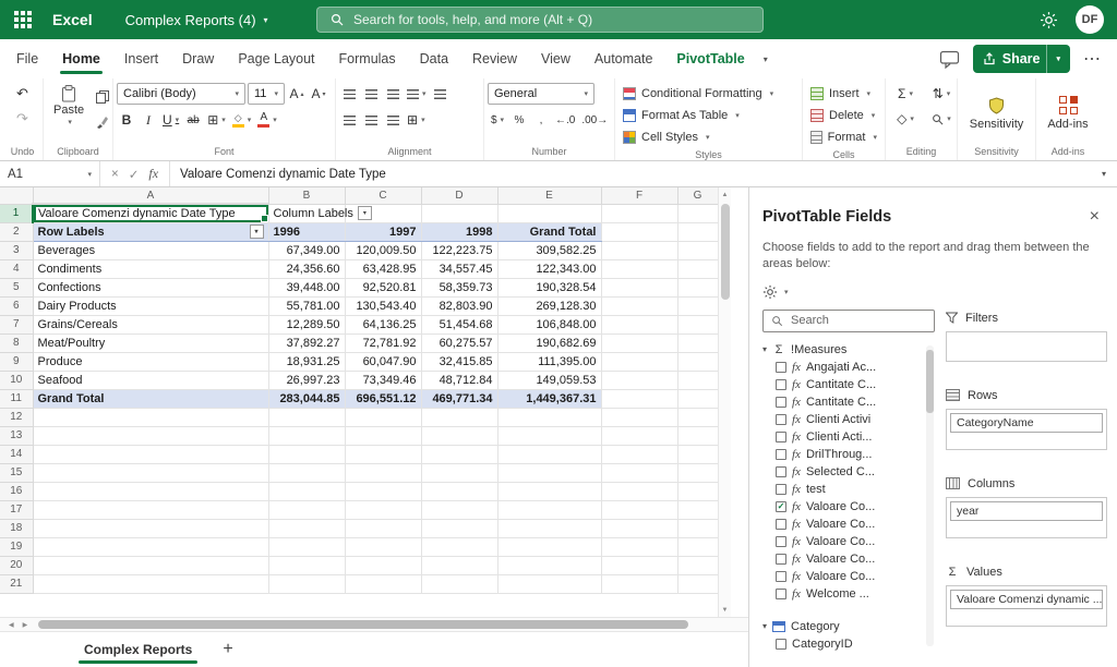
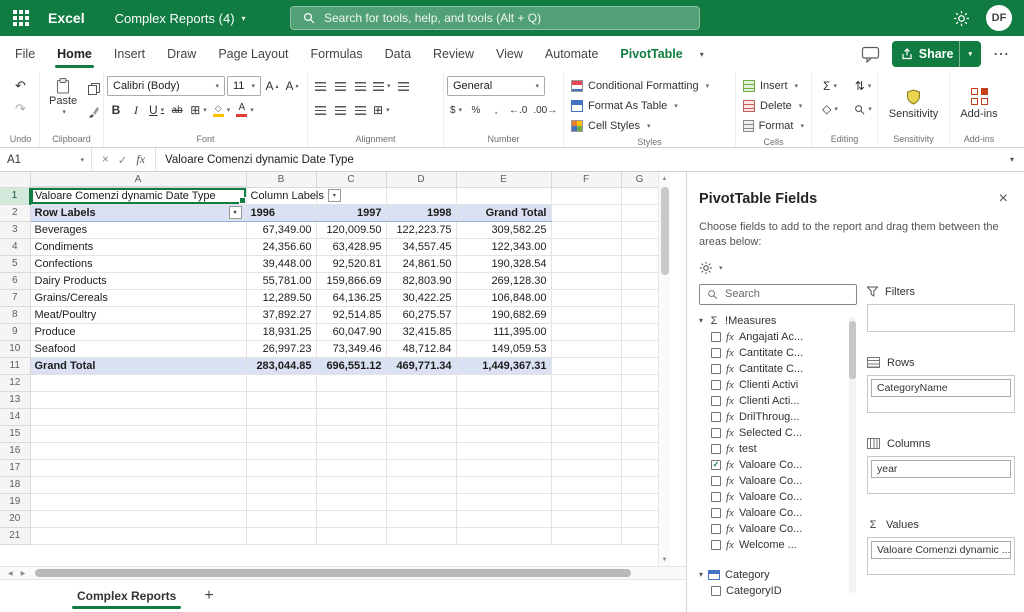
  Excel
  Complex Reports (4)
  ▾
- Search for tools, help, and more (Alt + Q)
+ Search for tools, help, and tools (Alt + Q)
  DF
  File
  Home
  Insert
  Draw
  Page Layout
  Formulas
  Data
  Review
  View
  Automate
  PivotTable
  ▾
  Share
  ⋯
  ↶
  ↷
  Undo
  Paste
  Clipboard
  Calibri (Body)
  11
  A
  A
  B
  I
  U
  ab
  ⊞
  ◇
  A
  Font
  ⊞
  Alignment
  General
  $
  %
  ,
  ←.0
  .00→
  Number
  Conditional Formatting
  Format As Table
  Cell Styles
  Styles
  Insert
  Delete
  Format
  Cells
  Σ
  ⇅
  ◇
  Editing
  Sensitivity
  Sensitivity
  Add-ins
  Add-ins
  A1
  ×
  ✓
  fx
  Valoare Comenzi dynamic Date Type
  ▾
  	A	B	C	D	E	F	G
  1	Valoare Comenzi dynamic Date Type	Column Labels
  2	Row Labels	1996	1997	1998	Grand Total
  3	Beverages	67,349.00	120,009.50	122,223.75	309,582.25
  4	Condiments	24,356.60	63,428.95	34,557.45	122,343.00
- 5	Confections	39,448.00	92,520.81	58,359.73	190,328.54
+ 5	Confections	39,448.00	92,520.81	24,861.50	190,328.54
- 6	Dairy Products	55,781.00	130,543.40	82,803.90	269,128.30
+ 6	Dairy Products	55,781.00	159,866.69	82,803.90	269,128.30
- 7	Grains/Cereals	12,289.50	64,136.25	51,454.68	106,848.00
+ 7	Grains/Cereals	12,289.50	64,136.25	30,422.25	106,848.00
- 8	Meat/Poultry	37,892.27	72,781.92	60,275.57	190,682.69
+ 8	Meat/Poultry	37,892.27	92,514.85	60,275.57	190,682.69
  9	Produce	18,931.25	60,047.90	32,415.85	111,395.00
  10	Seafood	26,997.23	73,349.46	48,712.84	149,059.53
  11	Grand Total	283,044.85	696,551.12	469,771.34	1,449,367.31
  12
  13
  14
  15
  16
  17
  18
  19
  20
  21
  Complex Reports
  +
  PivotTable Fields
  ×
  Choose fields to add to the report and drag them between the areas below:
  Search
  ▾
  Σ
  !Measures
  fx
  Angajati Ac...
  fx
  Cantitate C...
  fx
  Cantitate C...
  fx
  Clienti Activi
  fx
  Clienti Acti...
  fx
  DrilThroug...
  fx
  Selected C...
  fx
  test
  ✓
  fx
  Valoare Co...
  fx
  Valoare Co...
  fx
  Valoare Co...
  fx
  Valoare Co...
  fx
  Valoare Co...
  fx
  Welcome ...
  ▾
  Category
  CategoryID
  Filters
  Rows
  CategoryName
  Columns
  year
  Σ
  Values
  Valoare Comenzi dynamic ...
